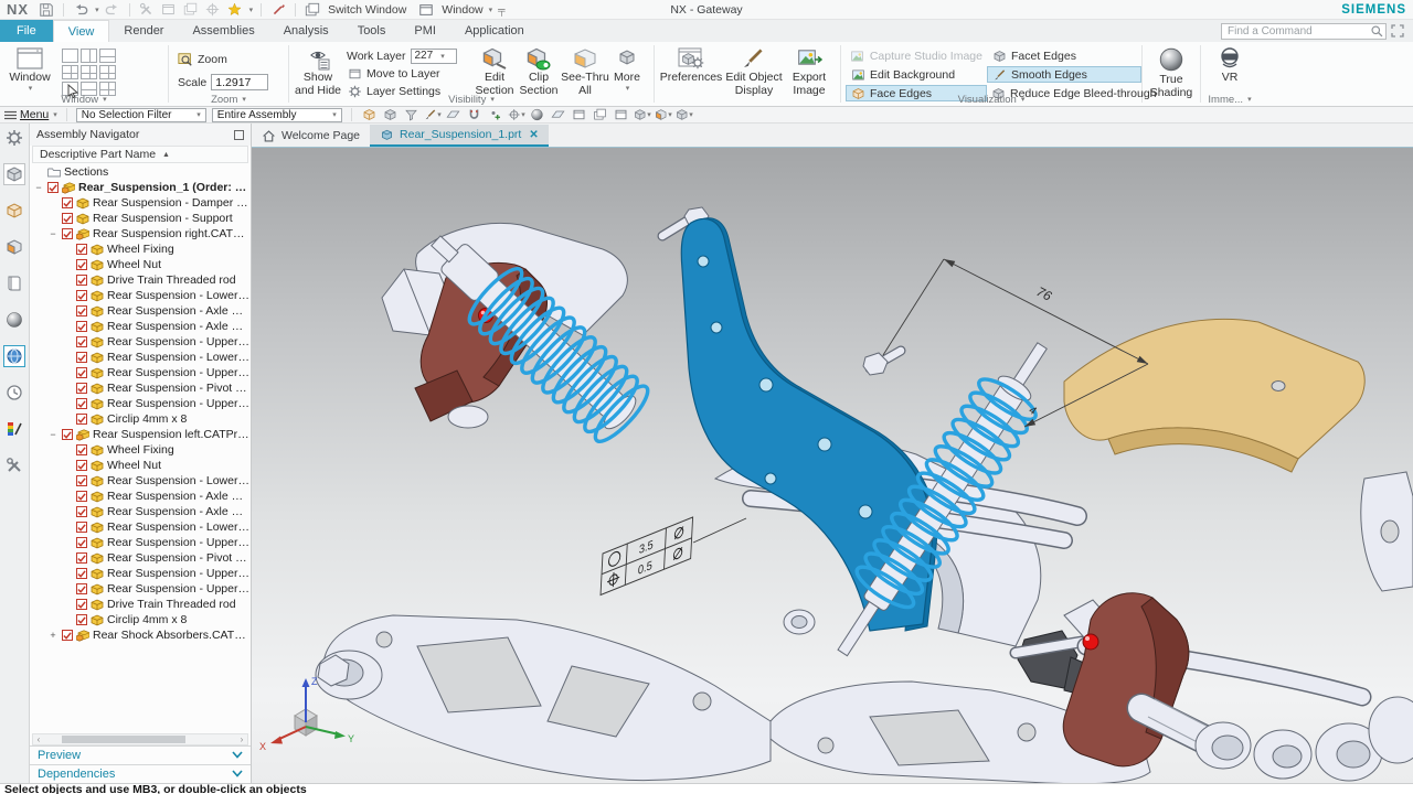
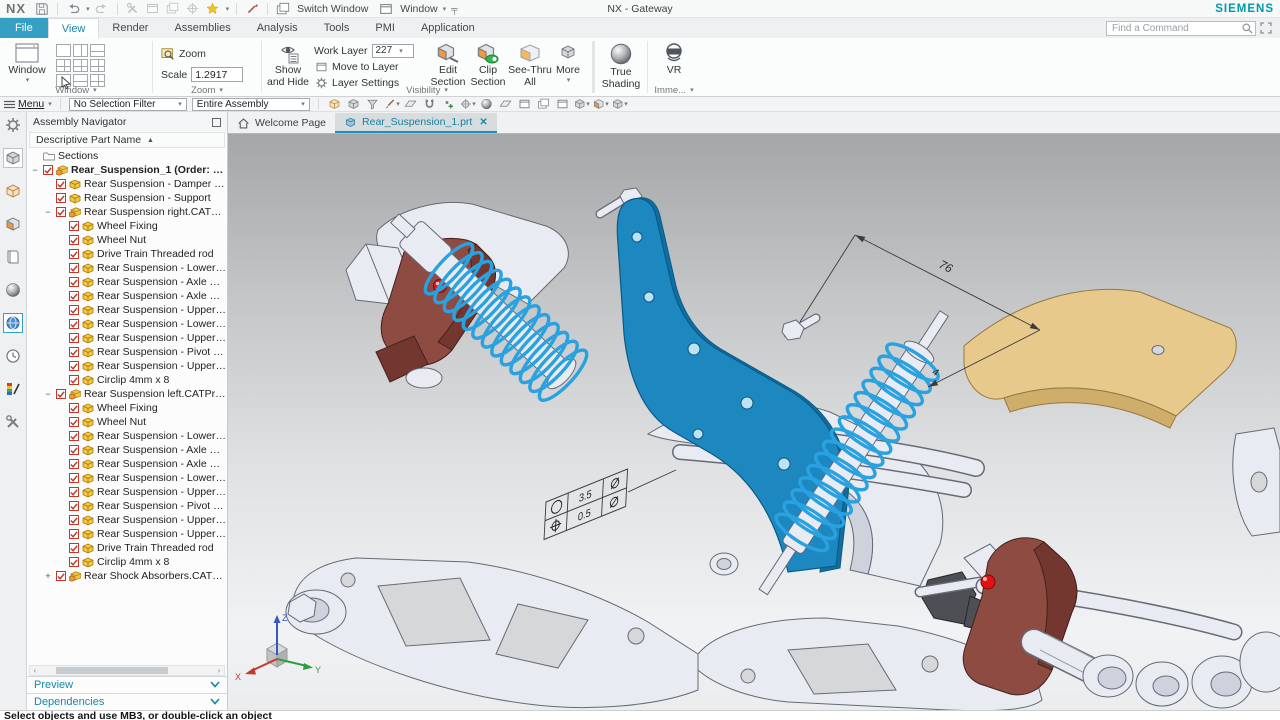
  NX
  Switch Window
  Window
  ╤
  NX - Gateway
  SIEMENS
  File
  View
  Render
  Assemblies
  Analysis
  Tools
  PMI
  Application
  Find a Command
  Window
  Window
  Zoom
  Scale
  1.2917
  Zoom
  Show and Hide
  Work Layer
  227
  Move to Layer
  Layer Settings
  Edit Section
  Clip Section
  See-Thru All
  More
  Visibility
- Preferences
- Edit Object Display
- Export Image
- Capture Studio Image
- Edit Background
- Face Edges
- Facet Edges
- Smooth Edges
- Reduce Edge Bleed-through
- Visualization
  True Shading
  VR
  Imme...
  Menu
  No Selection Filter
  Entire Assembly
  Welcome Page
  Rear_Suspension_1.prt
  ✕
  Assembly Navigator
  Descriptive Part Name
  Sections
  −
  Rear_Suspension_1 (Order: Ch
  Rear Suspension - Damper Su
  Rear Suspension - Support
  −
  Rear Suspension right.CATPro
  Wheel Fixing
  Wheel Nut
  Drive Train Threaded rod
  Rear Suspension - Lower Tr
  Rear Suspension - Axle Piv
  Rear Suspension - Axle Piv
  Rear Suspension - Upper Tr
  Rear Suspension - Lower Tr
  Rear Suspension - Upper Tr
  Rear Suspension - Pivot Ho
  Rear Suspension - Upper Tr
  Circlip 4mm x 8
  −
  Rear Suspension left.CATProd
  Wheel Fixing
  Wheel Nut
  Rear Suspension - Lower Tr
  Rear Suspension - Axle Piv
  Rear Suspension - Axle Piv
  Rear Suspension - Lower Tr
  Rear Suspension - Upper Tr
  Rear Suspension - Pivot Ho
  Rear Suspension - Upper Tr
  Rear Suspension - Upper Tr
  Drive Train Threaded rod
  Circlip 4mm x 8
  +
  Rear Shock Absorbers.CATPro
  ‹
  ›
  Preview
  Dependencies
  Z
  Y
  X
- Select objects and use MB3, or double-click an objects
+ Select objects and use MB3, or double-click an object
